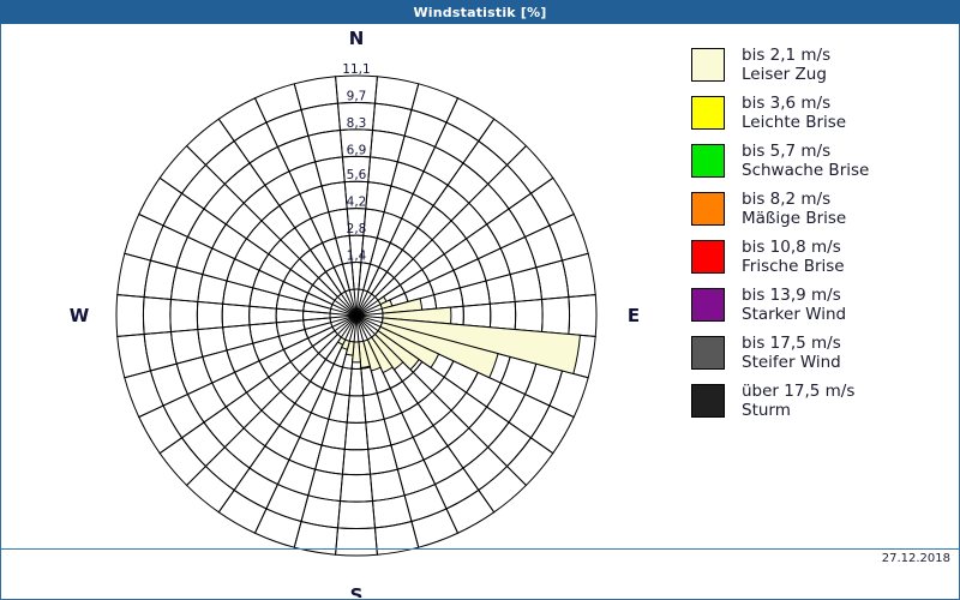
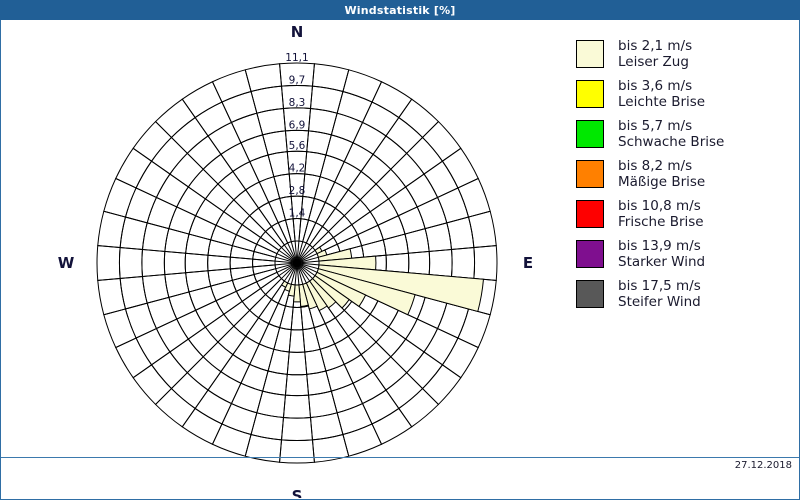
  Windstatistik [%]
  1,4
  2,8
  4,2
  5,6
  6,9
  8,3
  9,7
  11,1
  N
  E
  S
  W
  bis 2,1 m/s
  Leiser Zug
  bis 3,6 m/s
  Leichte Brise
  bis 5,7 m/s
  Schwache Brise
  bis 8,2 m/s
  Mäßige Brise
  bis 10,8 m/s
  Frische Brise
  bis 13,9 m/s
  Starker Wind
  bis 17,5 m/s
  Steifer Wind
- über 17,5 m/s
- Sturm
  27.12.2018
